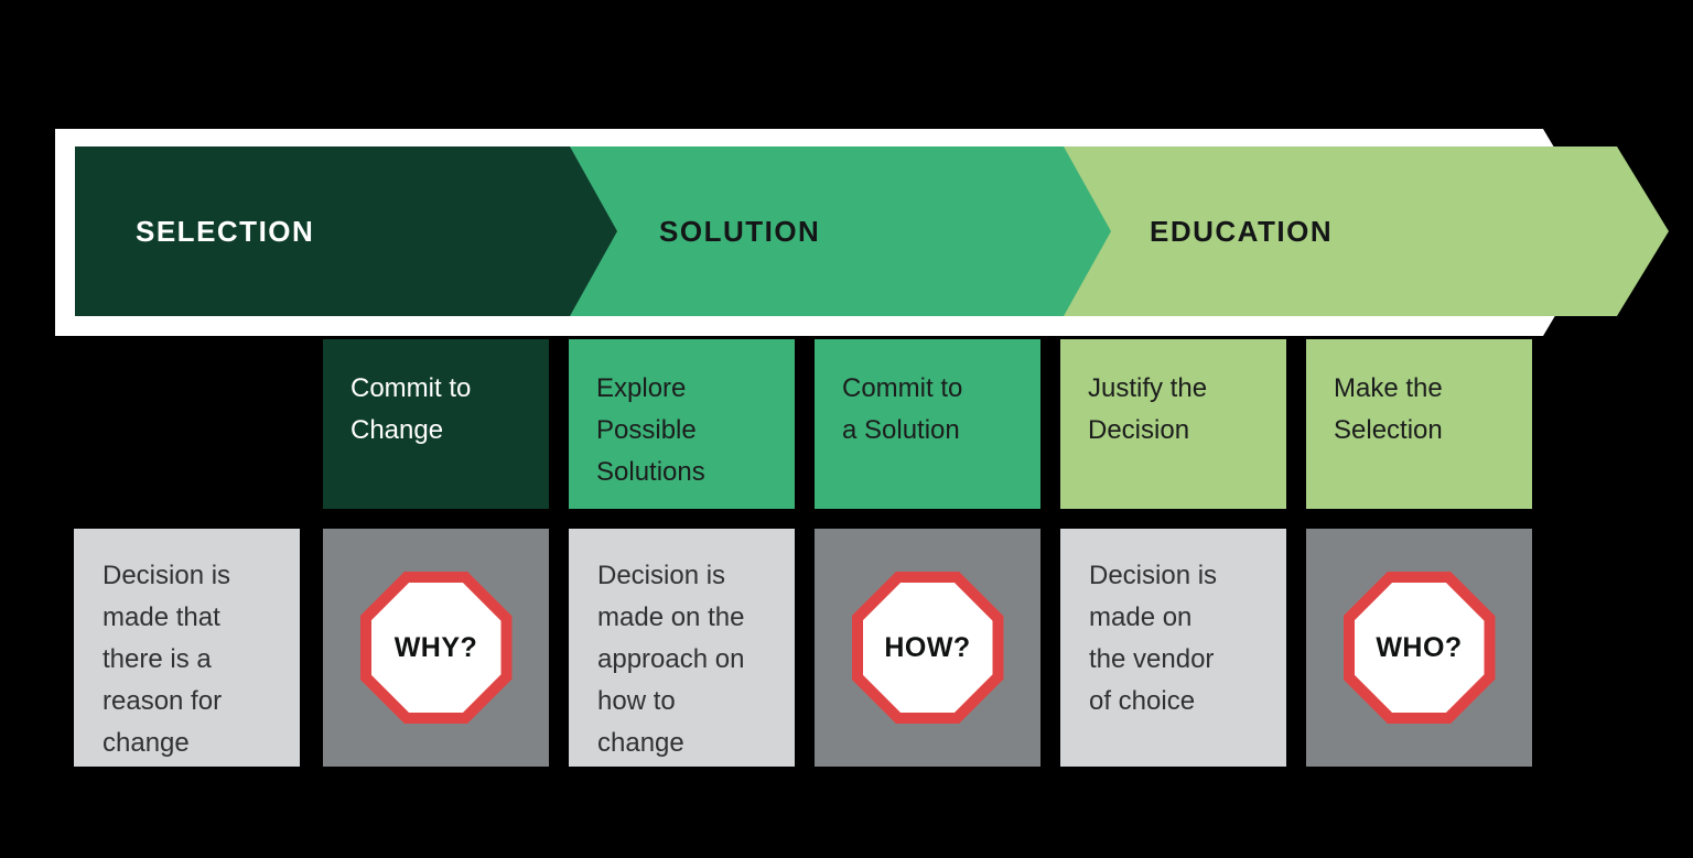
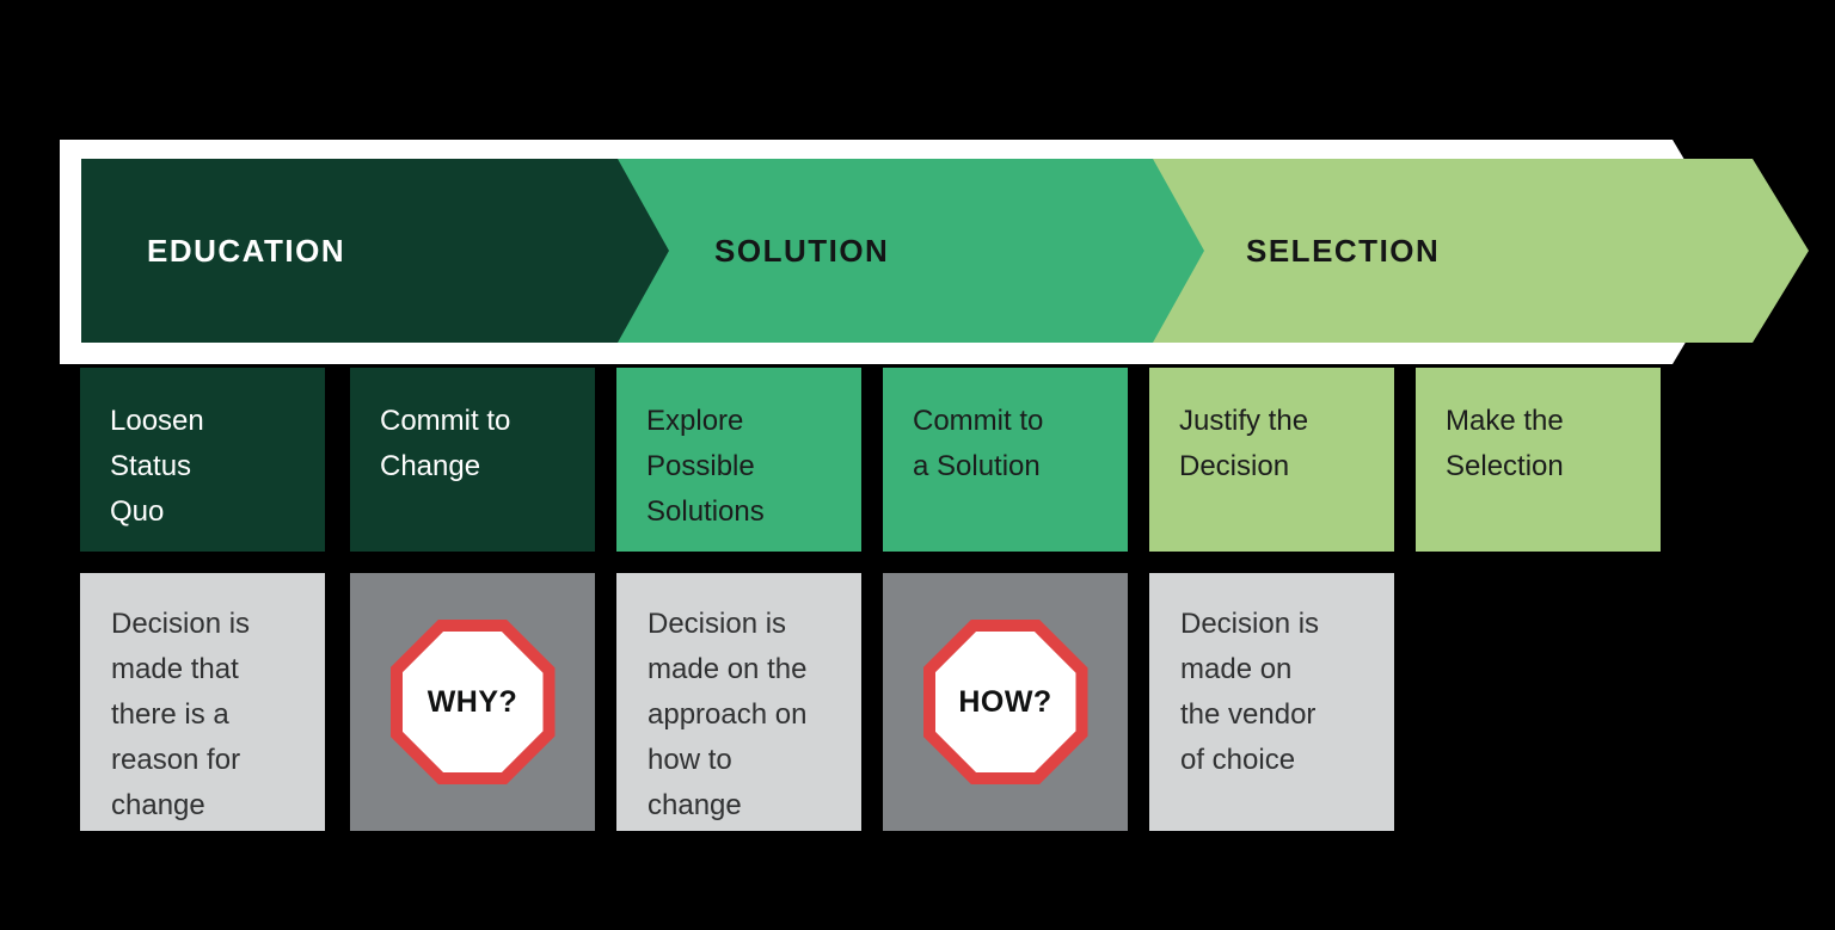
- SELECTION
+ EDUCATION
  SOLUTION
- EDUCATION
+ SELECTION
+ Loosen
+ Status
+ Quo
  Commit to
  Change
  Explore
  Possible
  Solutions
  Commit to
  a Solution
  Justify the
  Decision
  Make the
  Selection
  Decision is
  made that
  there is a
  reason for
  change
  WHY?
  Decision is
  made on the
  approach on
  how to
  change
  HOW?
  Decision is
  made on
  the vendor
  of choice
- WHO?
